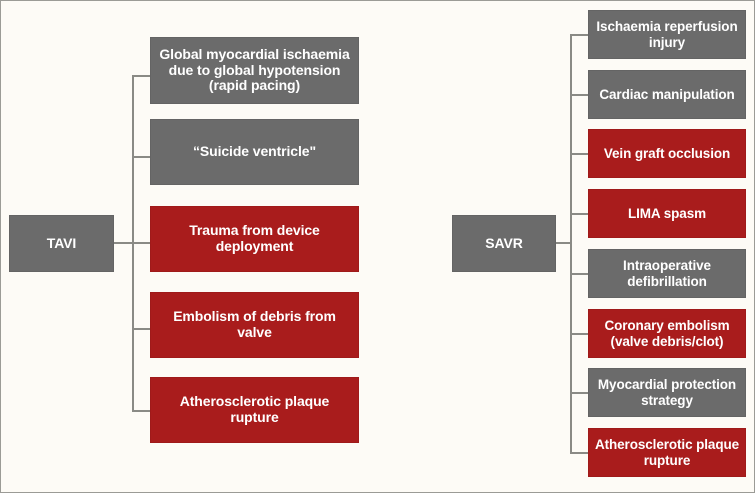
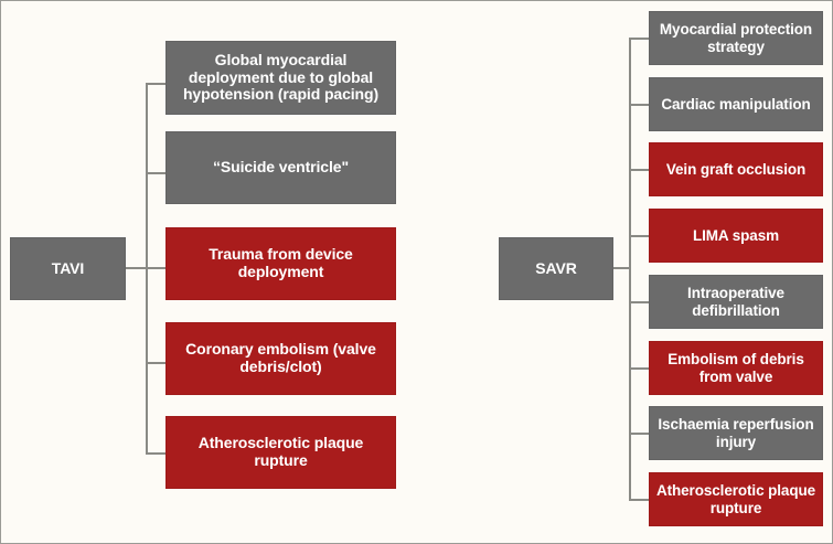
  TAVI
- Global myocardial ischaemia due to global hypotension (rapid pacing)
+ Global myocardial deployment due to global hypotension (rapid pacing)
  “Suicide ventricle"
  Trauma from device deployment
- Embolism of debris from valve
+ Coronary embolism (valve debris/clot)
  Atherosclerotic plaque rupture
  SAVR
- Ischaemia reperfusion injury
+ Myocardial protection strategy
  Cardiac manipulation
  Vein graft occlusion
  LIMA spasm
  Intraoperative defibrillation
- Coronary embolism (valve debris/clot)
+ Embolism of debris from valve
- Myocardial protection strategy
+ Ischaemia reperfusion injury
  Atherosclerotic plaque rupture
